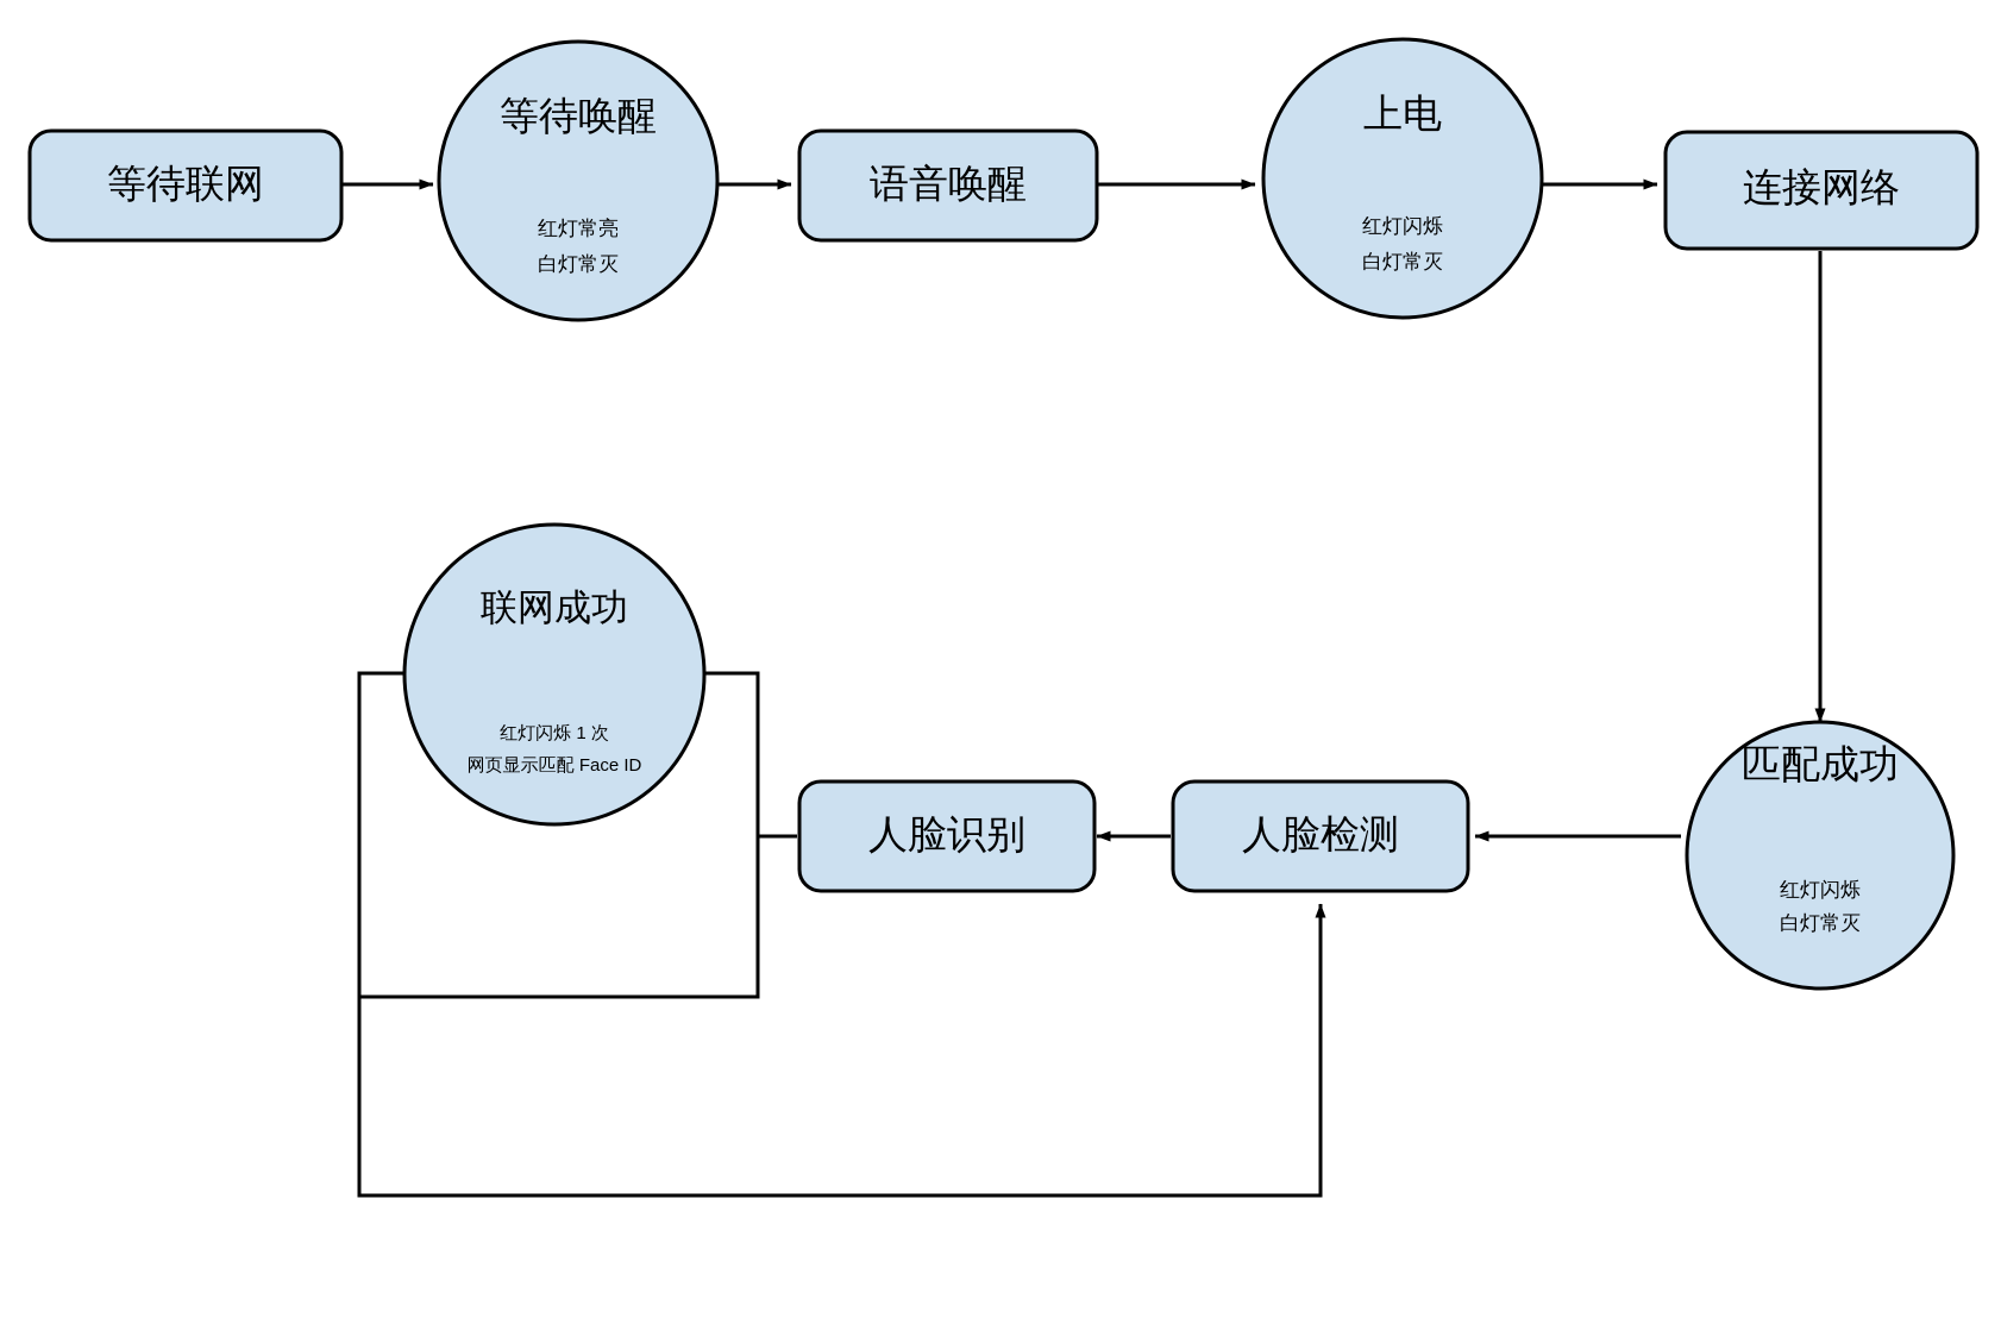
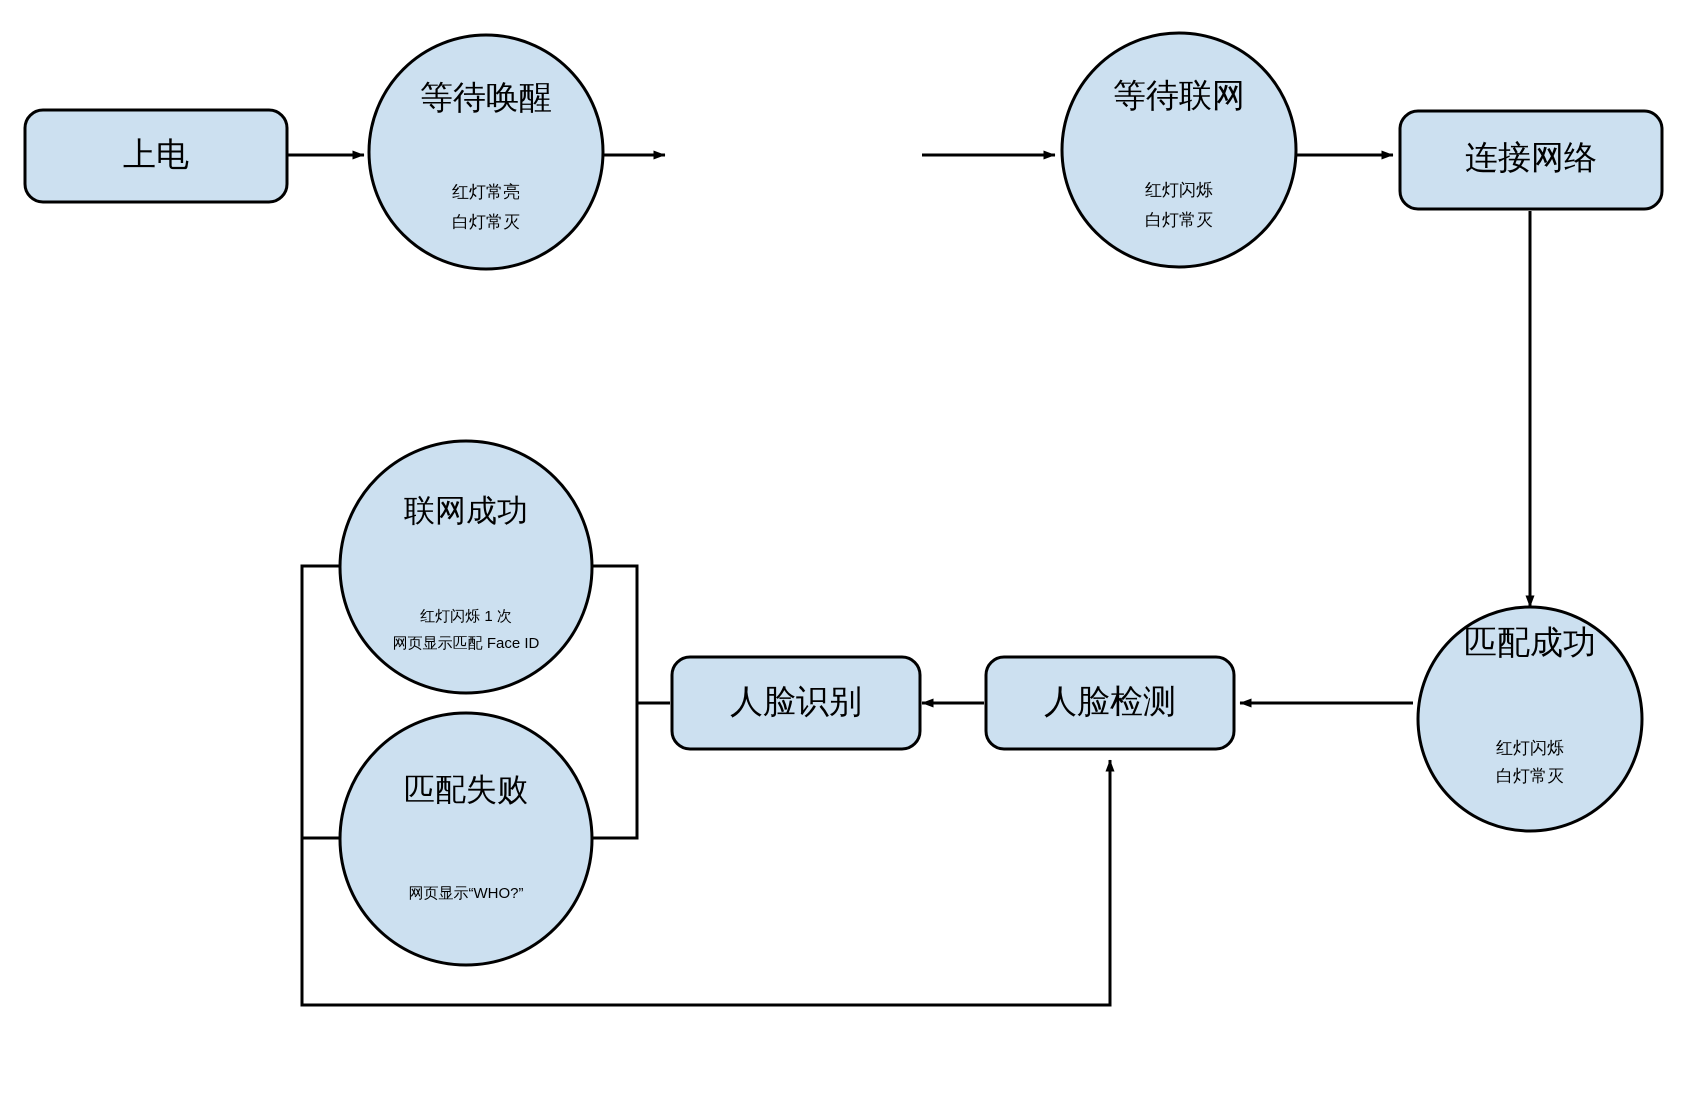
- 等待联网
+ 上电
  等待唤醒
  红灯常亮
  白灯常灭
- 语音唤醒
- 上电
+ 等待联网
  红灯闪烁
  白灯常灭
  连接网络
  匹配成功
  红灯闪烁
  白灯常灭
  人脸检测
  人脸识别
  联网成功
  红灯闪烁 1 次
  网页显示匹配 Face ID
+ 匹配失败
+ 网页显示“WHO?”
